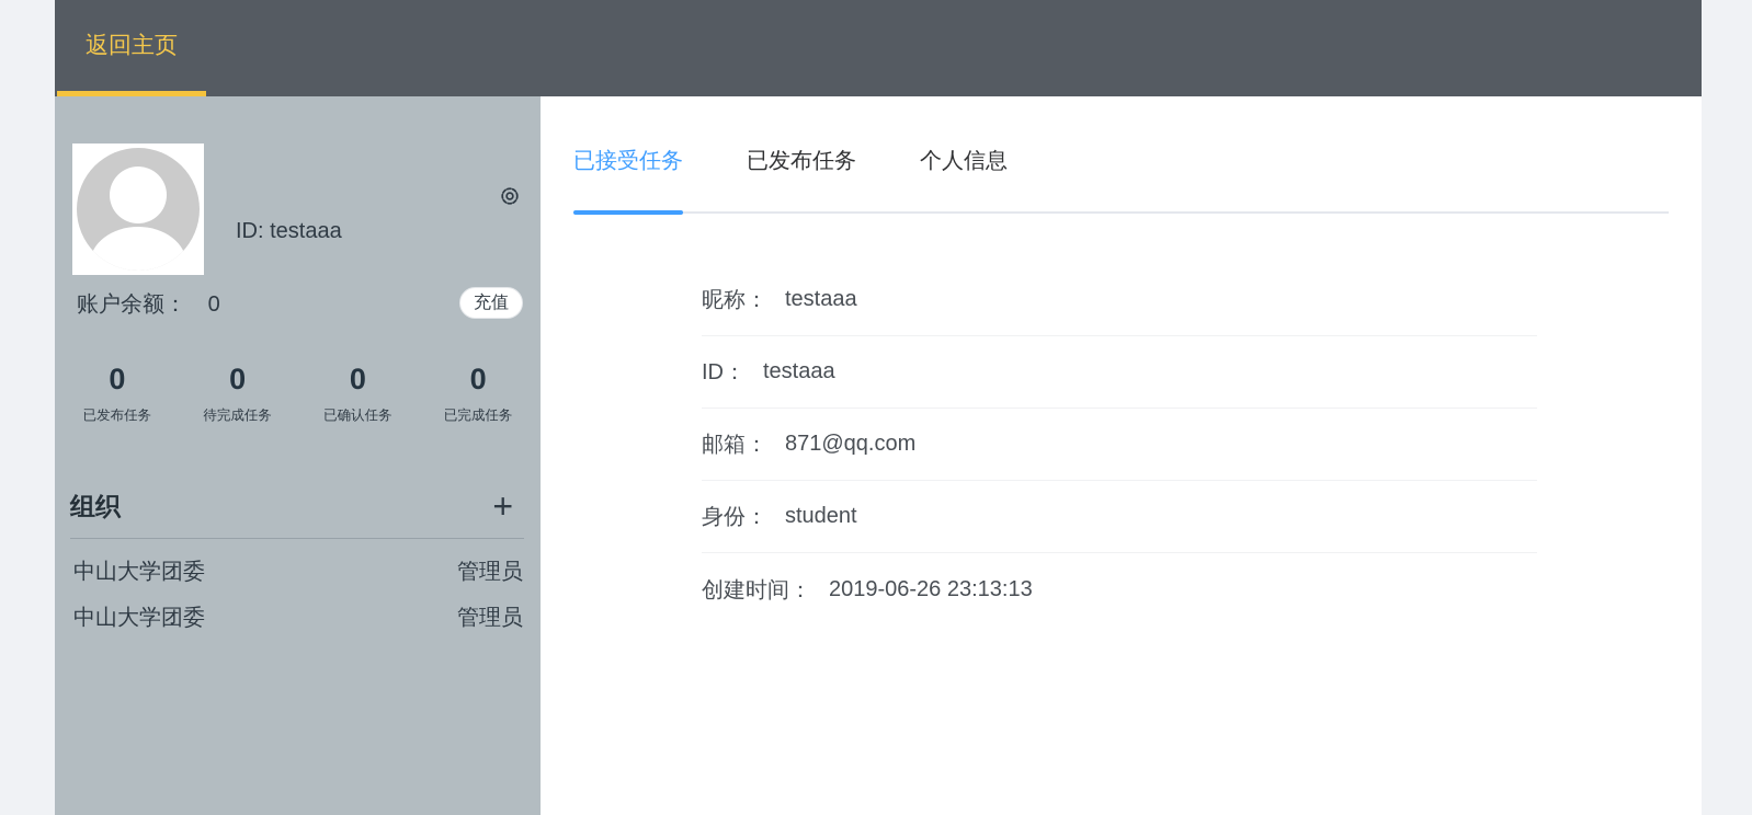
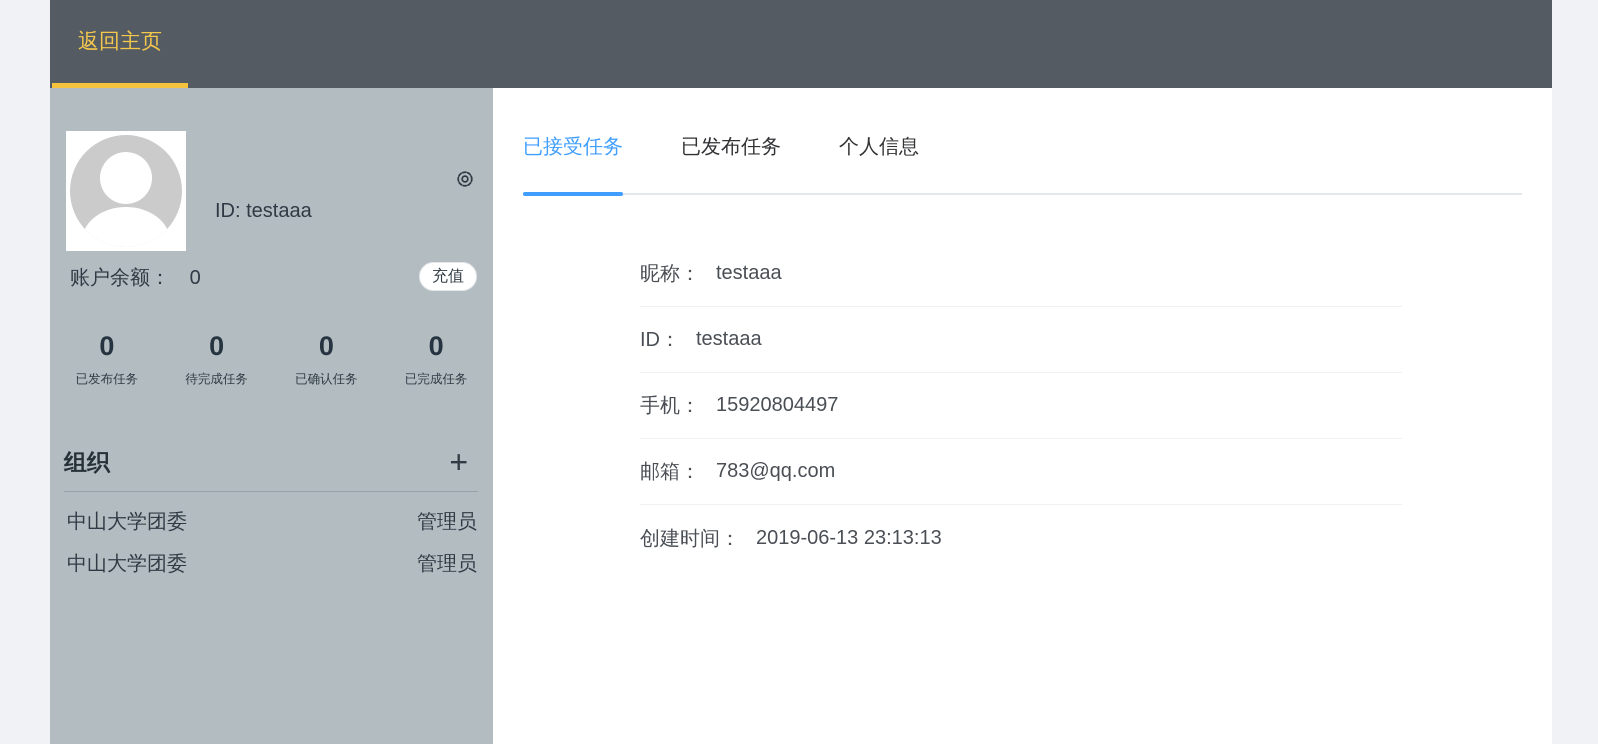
  返回主页
  ID: testaaa
  账户余额： 0
  充值
  0
  已发布任务
  0
  待完成任务
  0
  已确认任务
  0
  已完成任务
  组织
  +
  中山大学团委
  管理员
  中山大学团委
  管理员
  已接受任务
  已发布任务
  个人信息
  昵称：
  testaaa
  ID：
  testaaa
+ 手机：
+ 15920804497
  邮箱：
- 871@qq.com
+ 783@qq.com
- 身份：
- student
  创建时间：
- 2019-06-26 23:13:13
+ 2019-06-13 23:13:13
